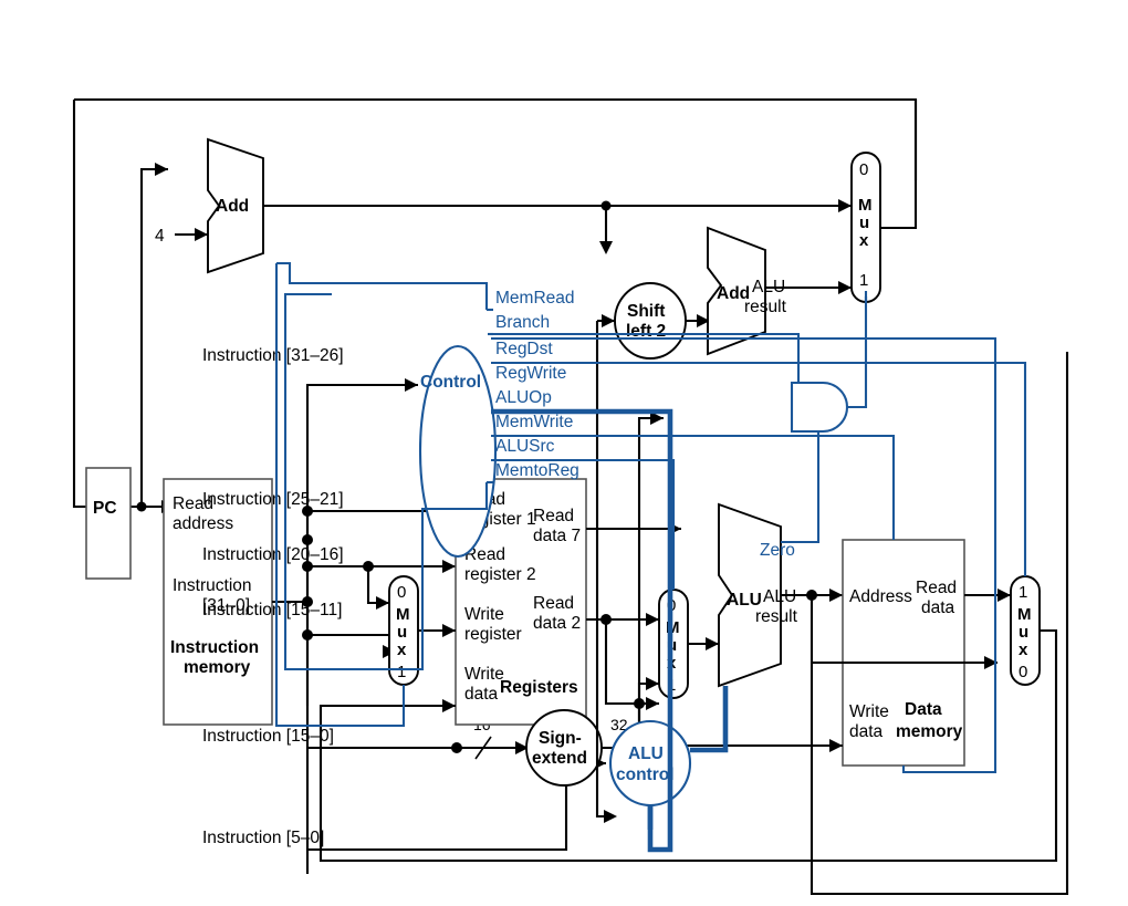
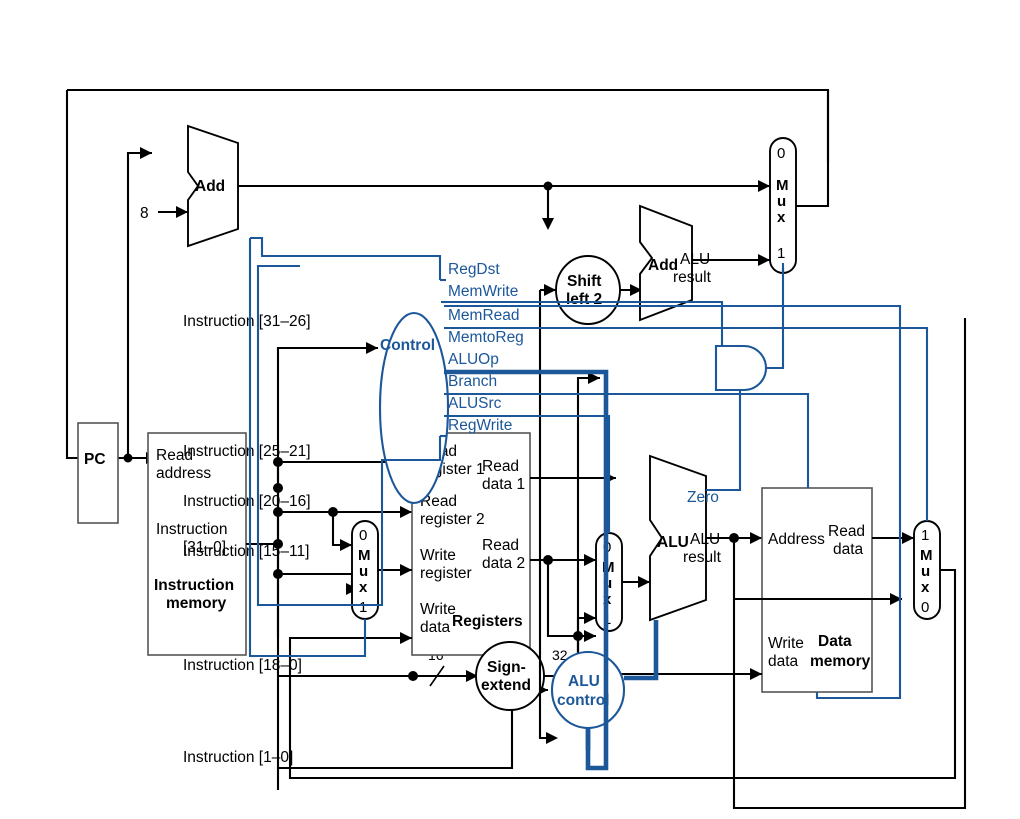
- 4
+ 8
  Add
  PC
  Read
  address
  Instruction
  [31–0]
  Instruction
  memory
  Instructio [31–26]
  Instructio [25–21]
  Instructio [20–16]
  Instructio [15–11]
- Instruction [15–0]
+ Instruction [18–0]
- Instruction [5–0]
+ Instruction [1–0]
  Read
  register 2
  Write
  register
  Write
  data
  Read
- data 7
+ data 1
  Read
  data 2
  Registers
  0
  M
  u
  x
  1
  ALU
  ALU
  result
  Zero
  Address
  Read
  data
  Write
  data
  Data
  memory
  1
  M
  u
  x
  0
  Sign-
  extend
  32
  ALU
  contro
  Shift
  left 2
  Add
  result
  0
  M
  u
  x
  1
  Control
- MemRead
+ RegDst
- Branch
+ MemWrite
- RegDst
+ MemRead
- RegWrite
+ MemtoReg
  ALUOp
- MemWrite
+ Branch
  ALUSrc
- MemtoReg
+ RegWrite
